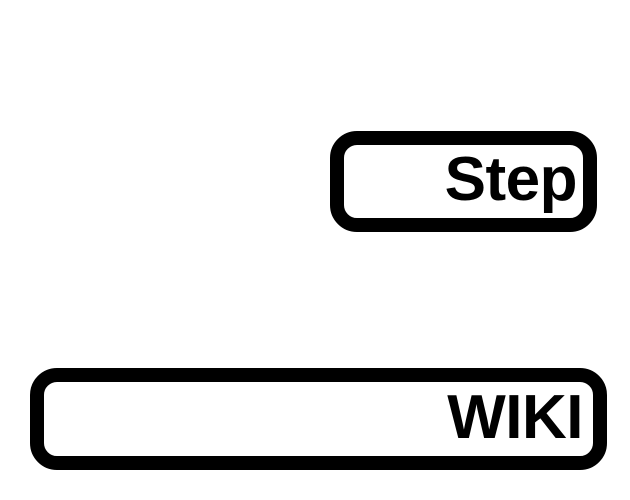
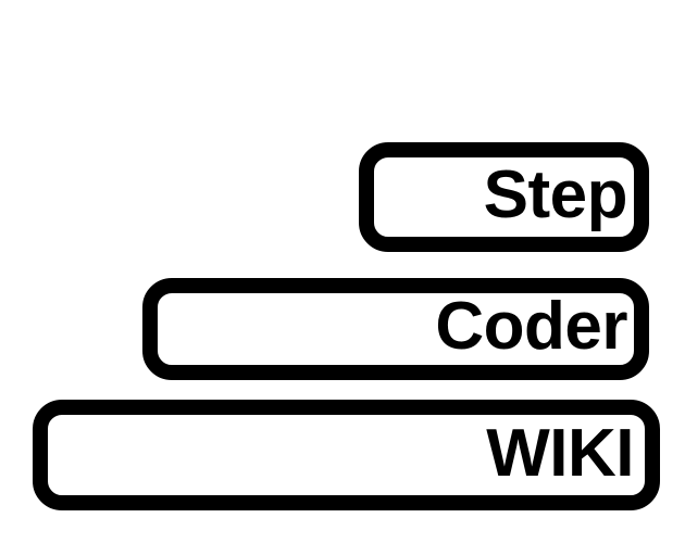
  Step
+ Coder
  WIKI
